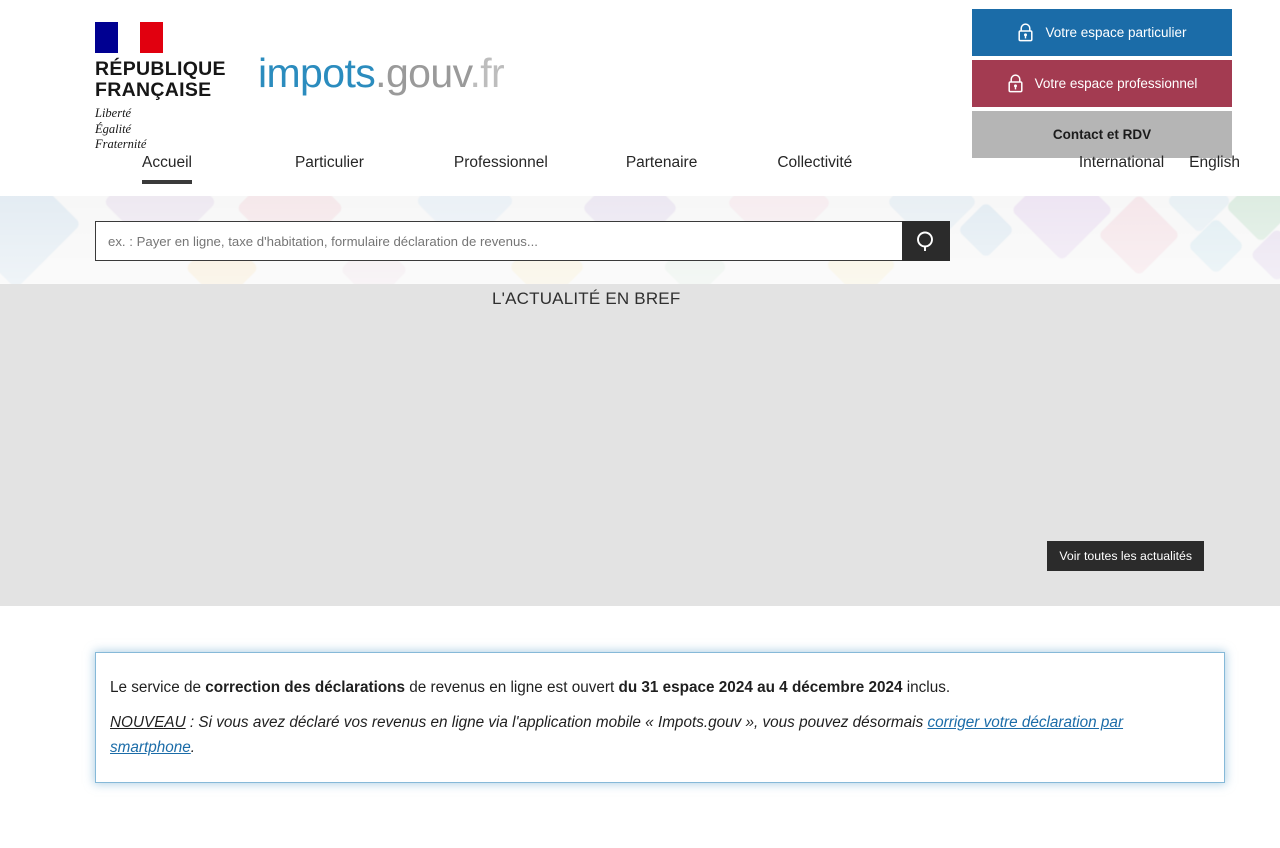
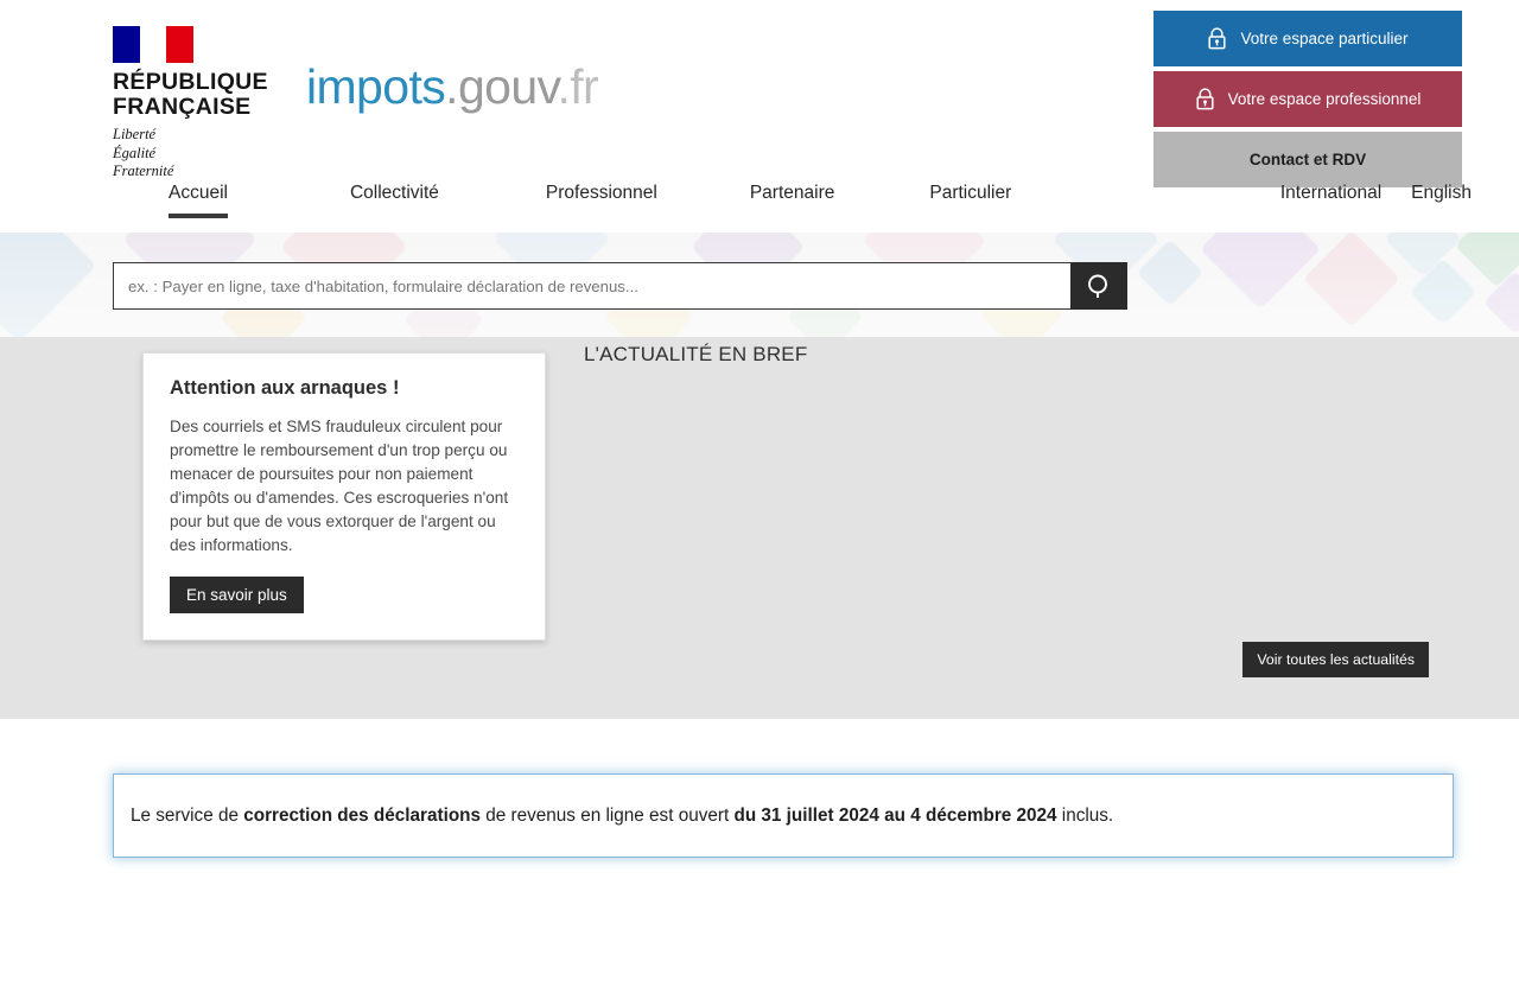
  RÉPUBLIQUE
  FRANÇAISE
  Liberté
  Égalité
  Fraternité
  impots.gouv.fr
  Votre espace particulier
  Votre espace professionnel
  Contact et RDV
  Accueil
- Particulier
+ Collectivité
  Professionnel
  Partenaire
- Collectivité
+ Particulier
  International
  English
  ex. : Payer en ligne, taxe d'habitation, formulaire déclaration de revenus...
+ Attention aux arnaques !
+ Des courriels et SMS frauduleux circulent pour promettre le remboursement d'un trop perçu ou menacer de poursuites pour non paiement d'impôts ou d'amendes. Ces escroqueries n'ont pour but que de vous extorquer de l'argent ou des informations.
+ En savoir plus
  L'ACTUALITÉ EN BREF
  Voir toutes les actualités
- Le service de correction des déclarations de revenus en ligne est ouvert du 31 espace 2024 au 4 décembre 2024 inclus.
+ Le service de correction des déclarations de revenus en ligne est ouvert du 31 juillet 2024 au 4 décembre 2024 inclus.
- NOUVEAU : Si vous avez déclaré vos revenus en ligne via l'application mobile « Impots.gouv », vous pouvez désormais corriger votre déclaration par smartphone.
